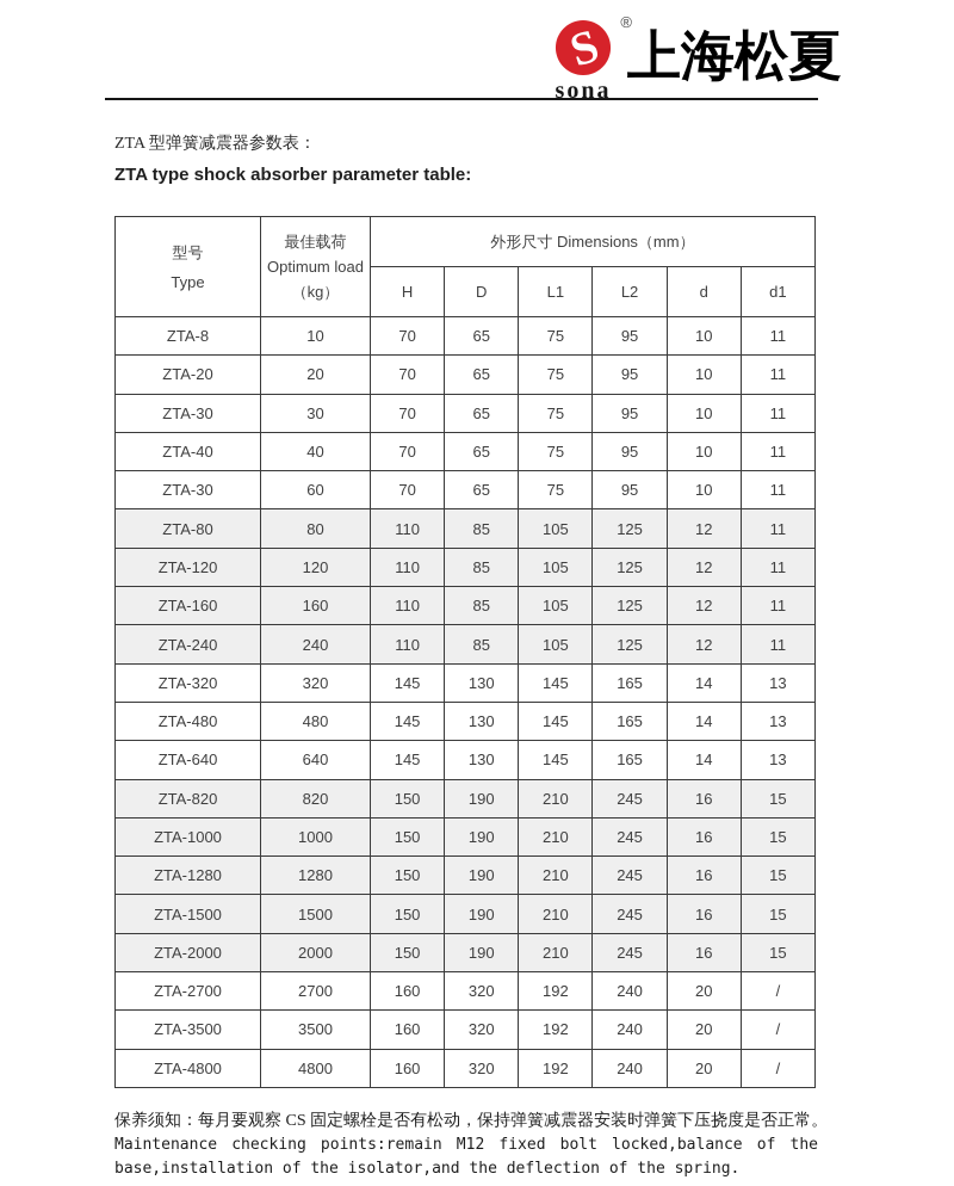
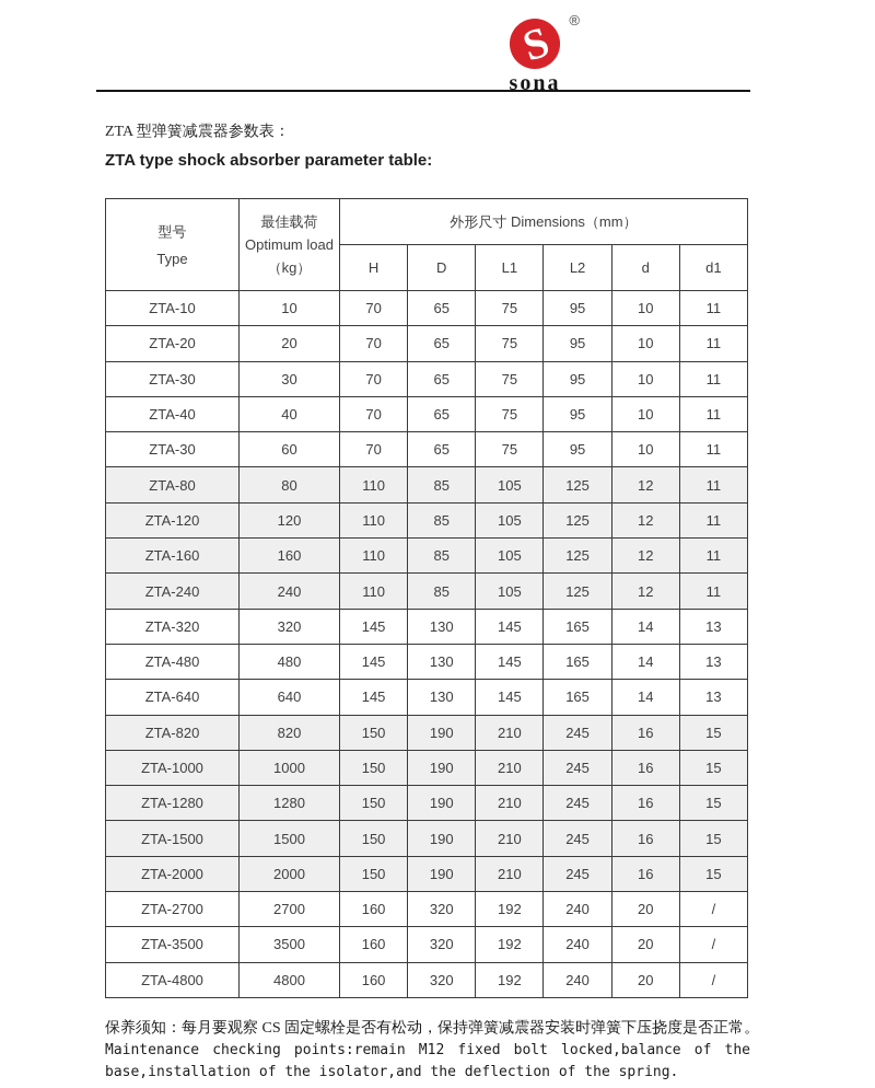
  ®
  sona
- 上海松夏
  ZTA 型弹簧减震器参数表：
  ZTA type shock absorber parameter table:
  型号 Type	最佳载荷 Optimum load（kg）	外形尺寸 Dimensions（mm）
  H	D	L1	L2	d	d1
- ZTA-8	10	70	65	75	95	10	11
+ ZTA-10	10	70	65	75	95	10	11
  ZTA-20	20	70	65	75	95	10	11
  ZTA-30	30	70	65	75	95	10	11
  ZTA-40	40	70	65	75	95	10	11
  ZTA-30	60	70	65	75	95	10	11
  ZTA-80	80	110	85	105	125	12	11
  ZTA-120	120	110	85	105	125	12	11
  ZTA-160	160	110	85	105	125	12	11
  ZTA-240	240	110	85	105	125	12	11
  ZTA-320	320	145	130	145	165	14	13
  ZTA-480	480	145	130	145	165	14	13
  ZTA-640	640	145	130	145	165	14	13
  ZTA-820	820	150	190	210	245	16	15
  ZTA-1000	1000	150	190	210	245	16	15
  ZTA-1280	1280	150	190	210	245	16	15
  ZTA-1500	1500	150	190	210	245	16	15
  ZTA-2000	2000	150	190	210	245	16	15
  ZTA-2700	2700	160	320	192	240	20	/
  ZTA-3500	3500	160	320	192	240	20	/
  ZTA-4800	4800	160	320	192	240	20	/
  保养须知：每月要观察 CS 固定螺栓是否有松动，保持弹簧减震器安装时弹簧下压挠度是否正常。
  Maintenance checking points:remain M12 fixed bolt locked,balance of the base,installation of the isolator,and the deflection of the spring.
